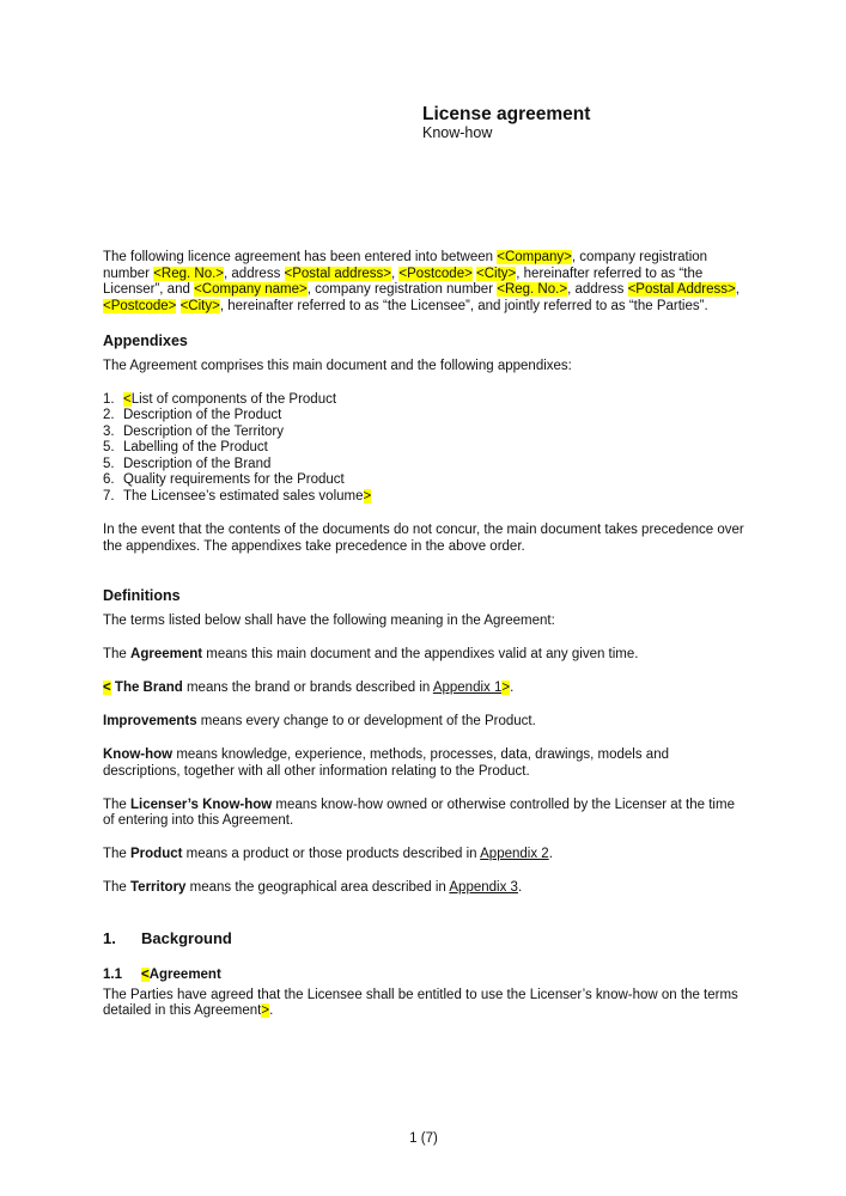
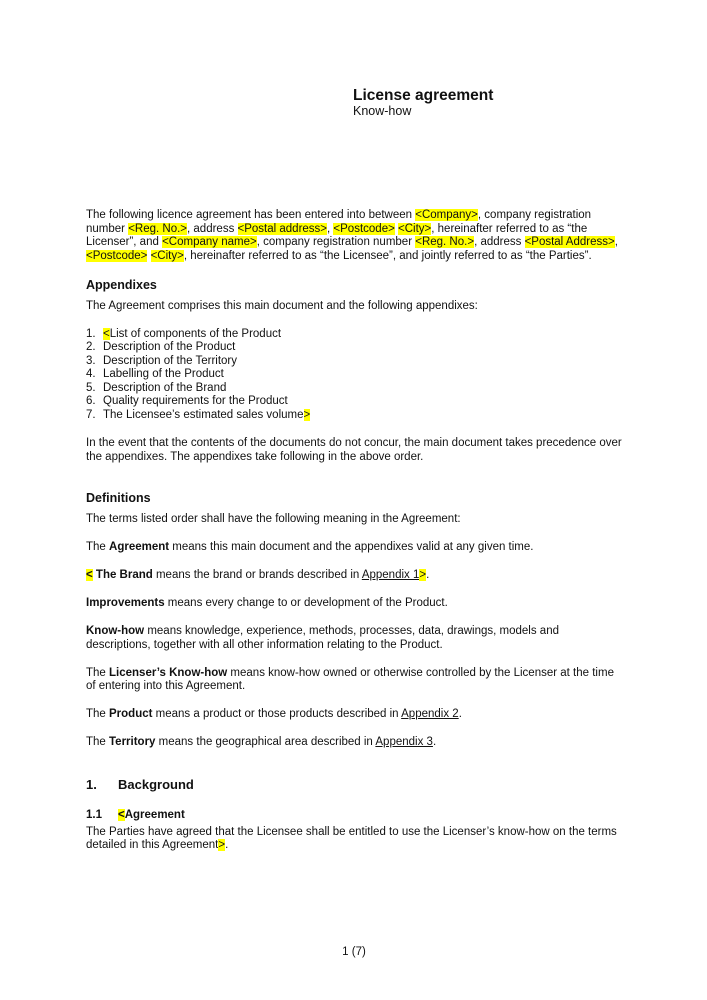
  License agreement
  Know-how
  The following licence agreement has been entered into between <Company>, company registration number <Reg. No.>, address <Postal address>, <Postcode> <City>, hereinafter referred to as “the Licenser”, and <Company name>, company registration number <Reg. No.>, address <Postal Address>, <Postcode> <City>, hereinafter referred to as “the Licensee”, and jointly referred to as “the Parties”.
  Appendixes
  The Agreement comprises this main document and the following appendixes:
  1. <List of components of the Product
  2. Description of the Product
  3. Description of the Territory
- 5. Labelling of the Product
+ 4. Labelling of the Product
  5. Description of the Brand
  6. Quality requirements for the Product
  7. The Licensee’s estimated sales volume>
- In the event that the contents of the documents do not concur, the main document takes precedence over the appendixes. The appendixes take precedence in the above order.
+ In the event that the contents of the documents do not concur, the main document takes precedence over the appendixes. The appendixes take following in the above order.
  Definitions
- The terms listed below shall have the following meaning in the Agreement:
+ The terms listed order shall have the following meaning in the Agreement:
  The Agreement means this main document and the appendixes valid at any given time.
  < The Brand means the brand or brands described in Appendix 1>.
  Improvements means every change to or development of the Product.
  Know-how means knowledge, experience, methods, processes, data, drawings, models and descriptions, together with all other information relating to the Product.
  The Licenser’s Know-how means know-how owned or otherwise controlled by the Licenser at the time of entering into this Agreement.
  The Product means a product or those products described in Appendix 2.
  The Territory means the geographical area described in Appendix 3.
  1. Background
  1.1 <Agreement
  The Parties have agreed that the Licensee shall be entitled to use the Licenser’s know-how on the terms detailed in this Agreement>.
  1 (7)
